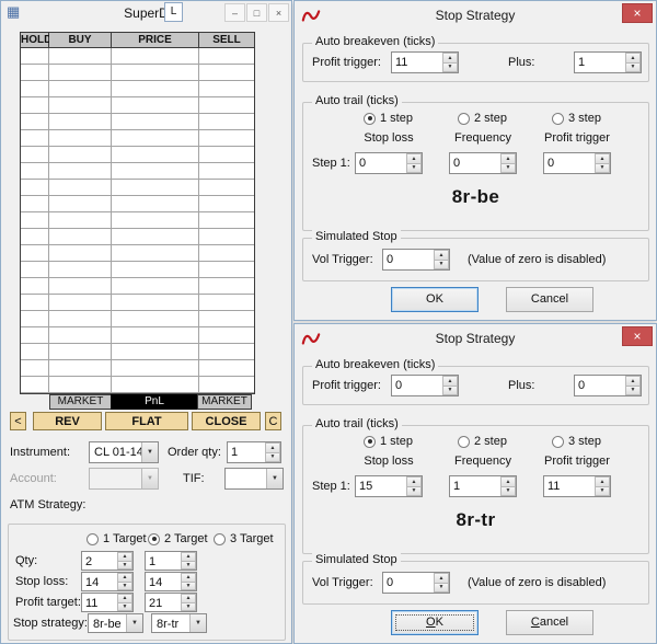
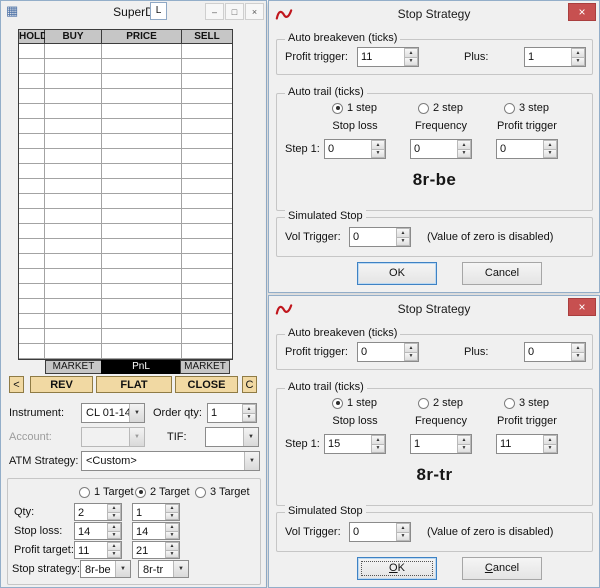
  ▦
  Super
  L
  –
  □
  ×
  HOLD
  BUY
  PRICE
  SELL
  MARKET
  PnL
  MARKET
  <
  REV
  FLAT
  CLOSE
  C
  Instrument:
  CL 01-14
  Order qty:
  1
  Account:
  TIF:
  ATM Strategy:
+ <Custom>
  1 Target
  2 Target
  3 Target
  Qty:
  2
  1
  Stop loss:
  14
  14
  Profit target:
  11
  21
  Stop strategy:
  8r-be
  8r-tr
  Stop Strategy
  ×
  Auto breakeven (ticks)
  Profit trigger:
  11
  Plus:
  1
  Auto trail (ticks)
  1 step
  2 step
  3 step
  Stop loss
  Frequency
  Profit trigger
  Step 1:
  0
  0
  0
  8r-be
  Simulated Stop
  Vol Trigger:
  0
  (Value of zero is disabled)
  OK
  Cancel
  Stop Strategy
  ×
  Auto breakeven (ticks)
  Profit trigger:
  0
  Plus:
  0
  Auto trail (ticks)
  1 step
  2 step
  3 step
  Stop loss
  Frequency
  Profit trigger
  Step 1:
  15
  1
  11
  8r-tr
  Simulated Stop
  Vol Trigger:
  0
  (Value of zero is disabled)
  OK
  Cancel
